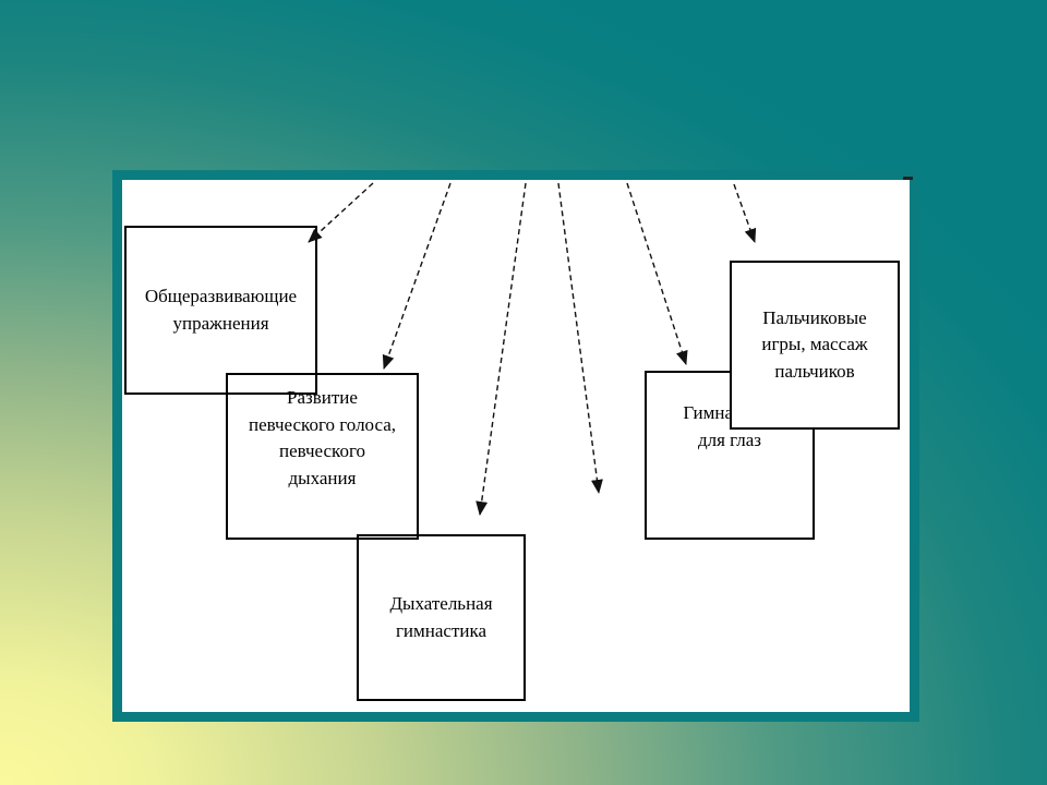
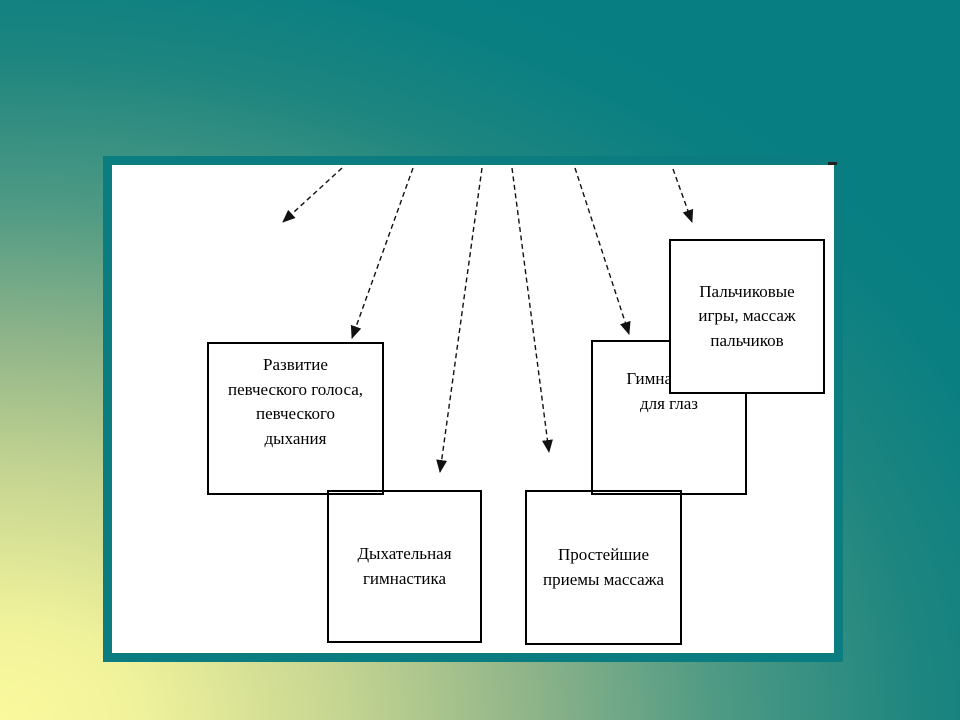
- Общеразвивающие
- упражнения
  Развитие
  певческого голоса,
  певческого
  дыхания
  Дыхательная
  гимнастика
+ Простейшие
+ приемы массажа
  для глаз
  Пальчиковые
  игры, массаж
  пальчиков
